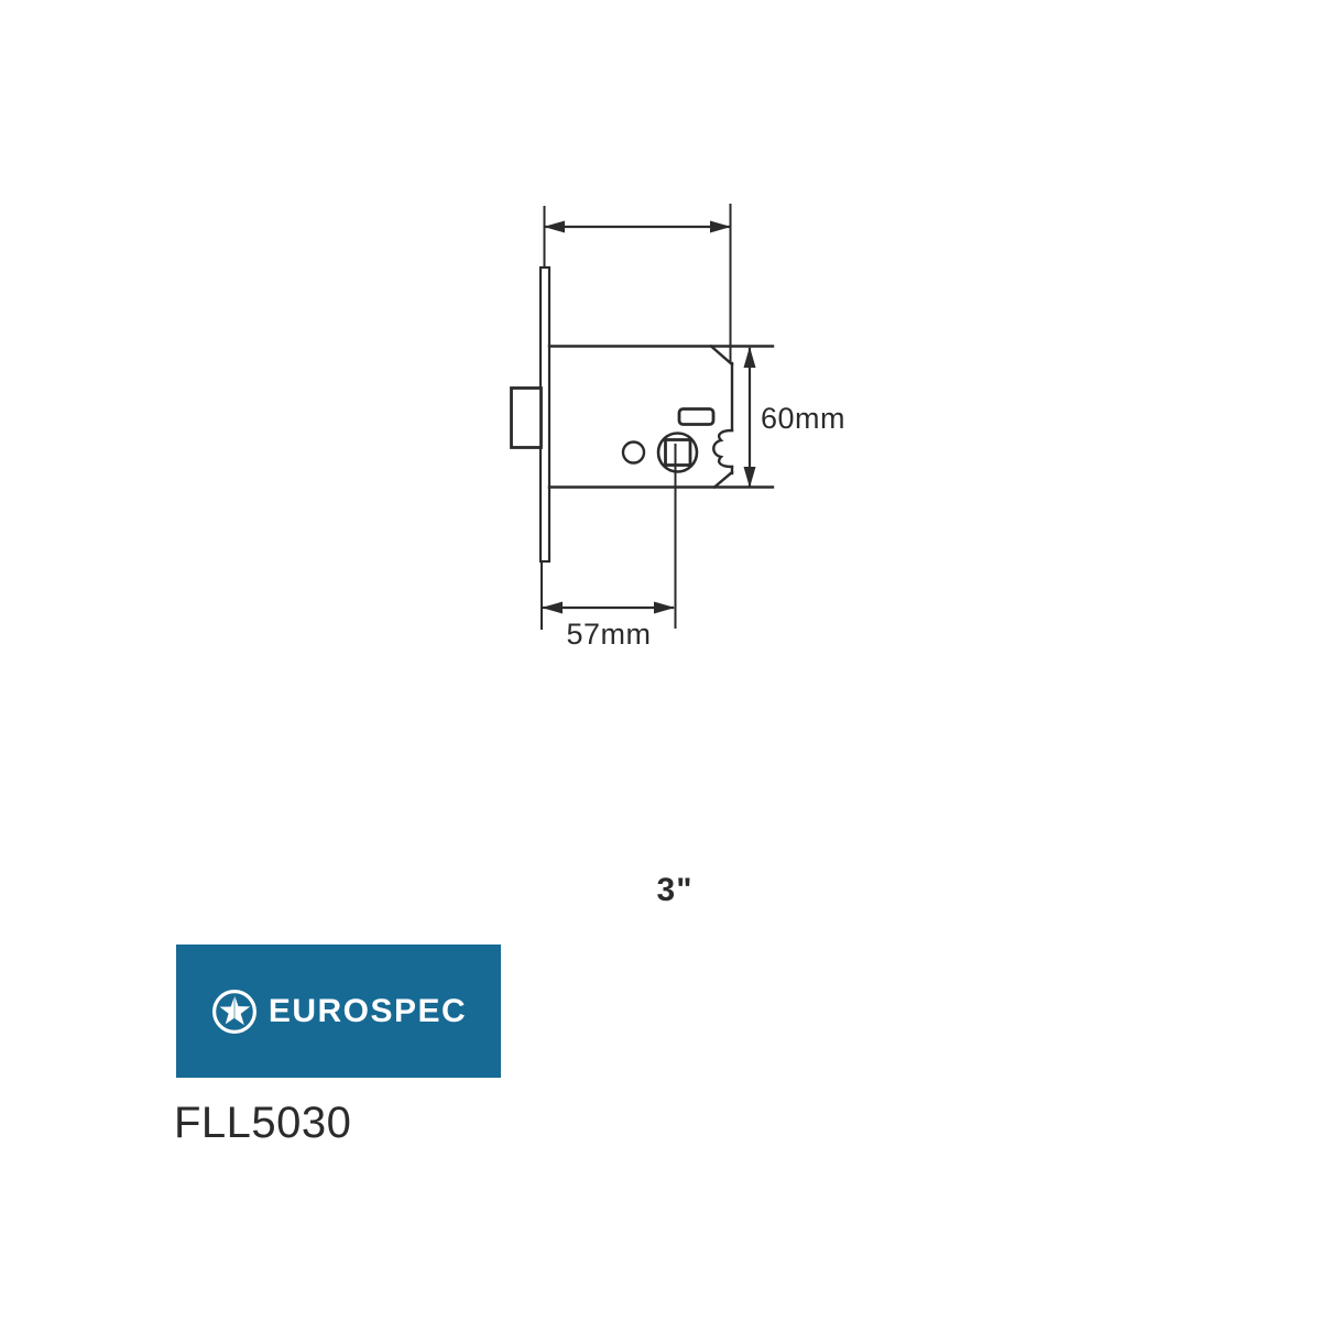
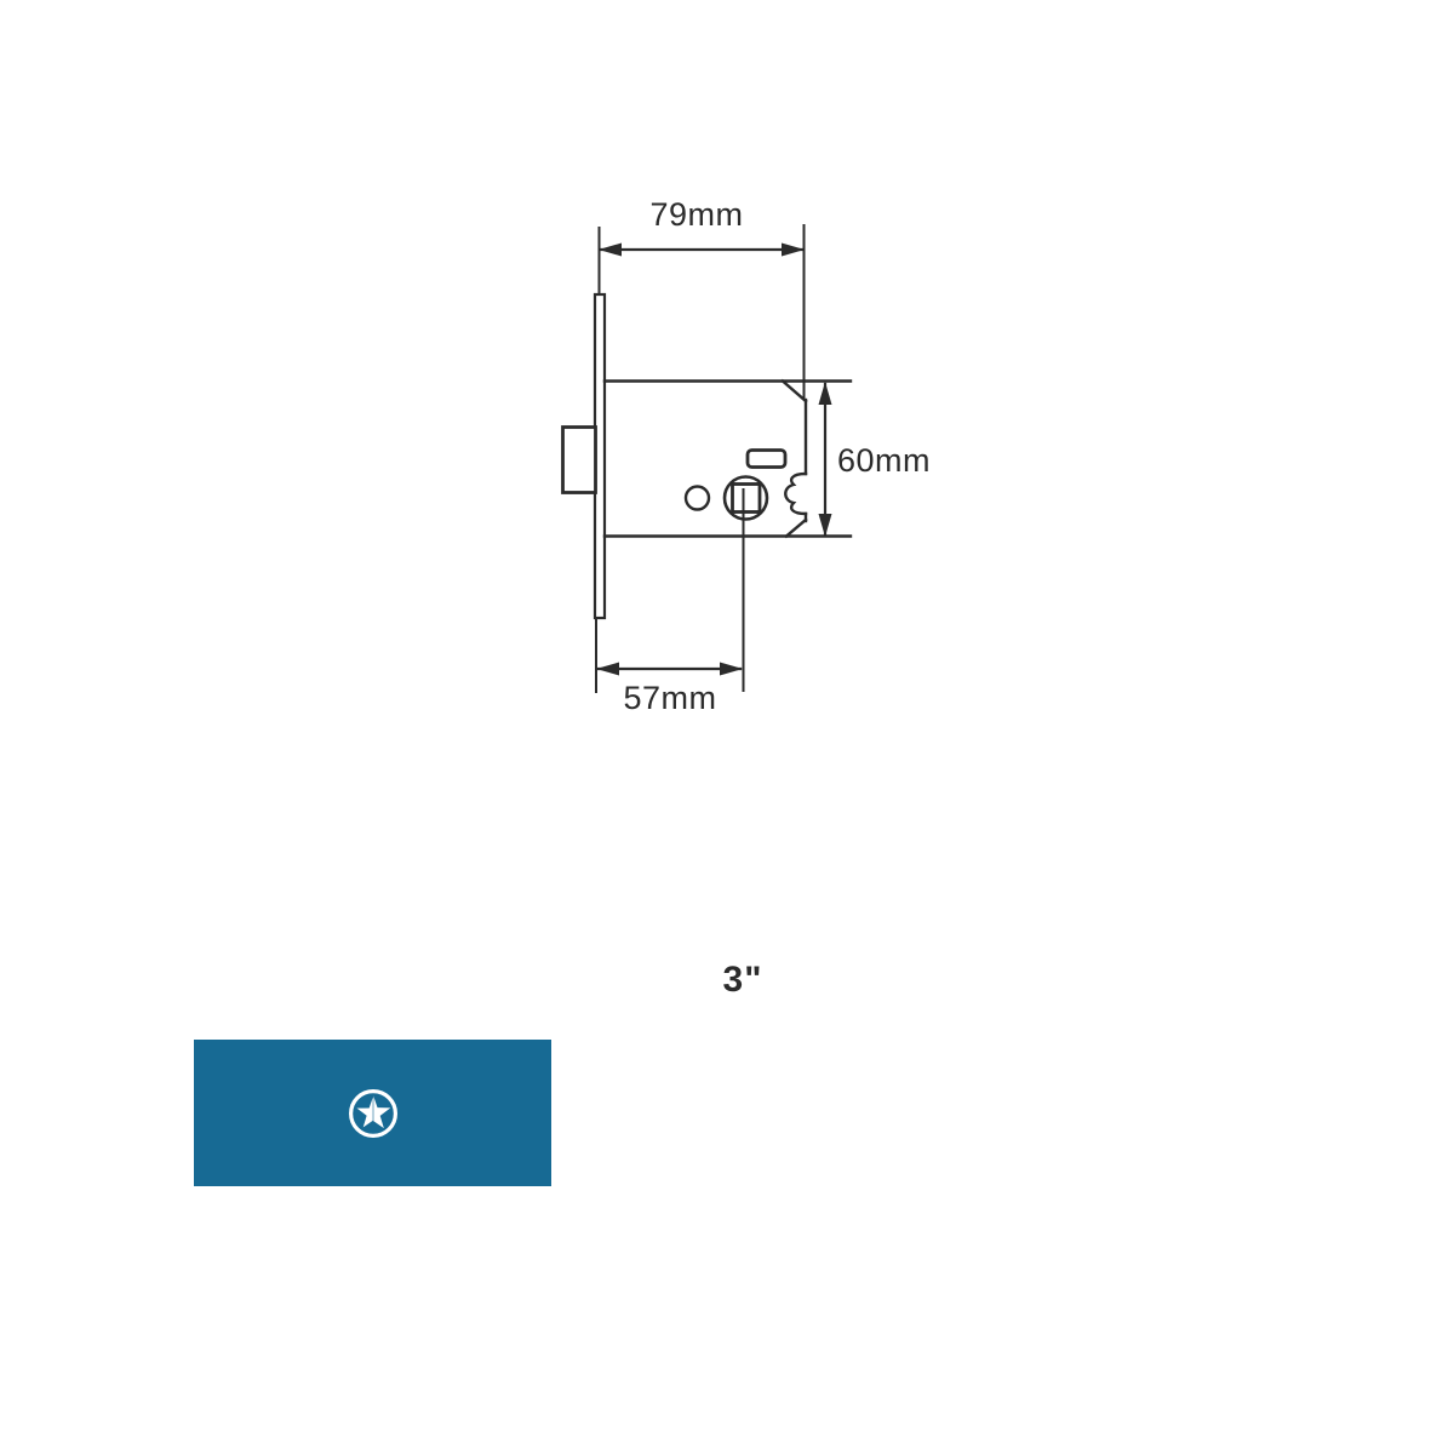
+ 79mm
  60mm
  57mm
  3"
- EUROSPEC
- FLL5030
